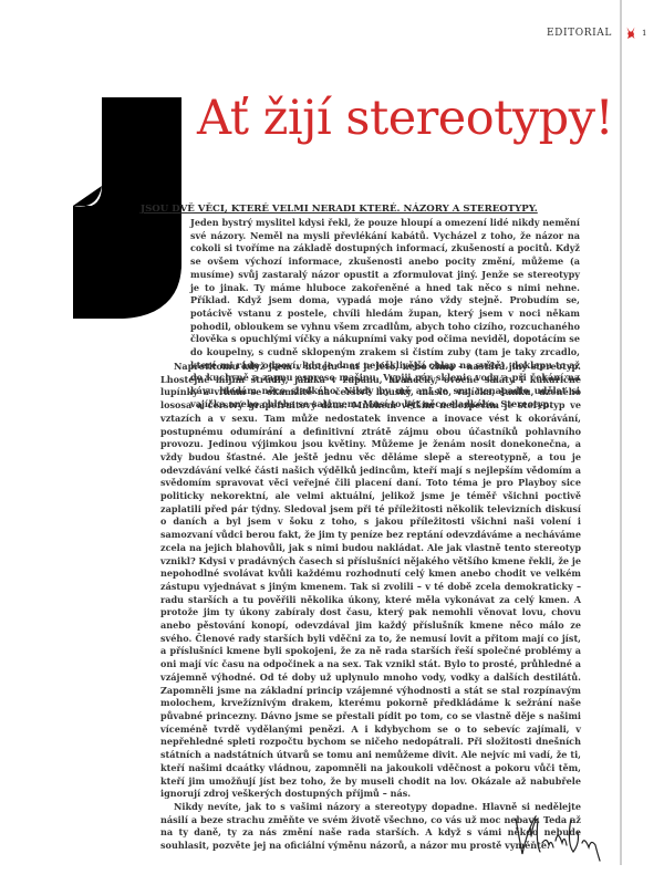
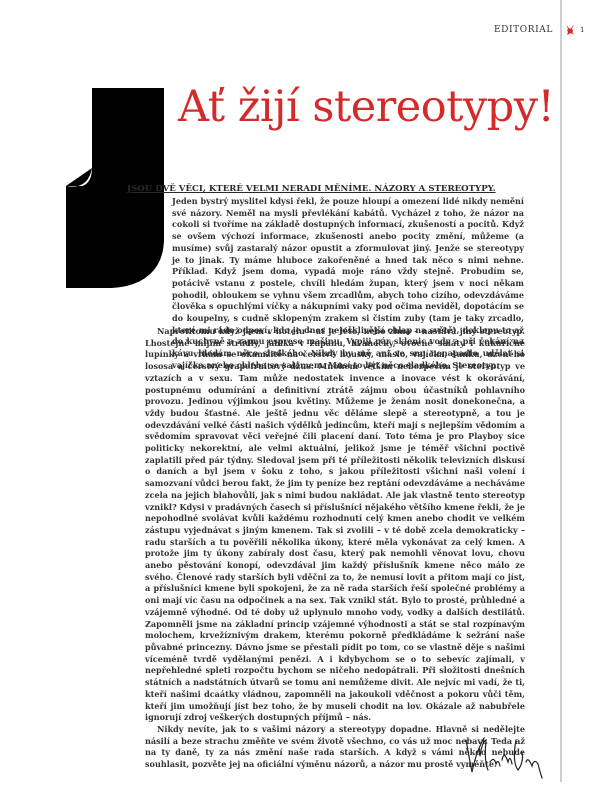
  EDITORIAL
  1
  Ať žijí stereotypy!
- JSOU DVĚ VĚCI, KTERÉ VELMI NERADI KTERÉ. NÁZORY A STEREOTYPY.
+ JSOU DVĚ VĚCI, KTERÉ VELMI NERADI MĚNÍME. NÁZORY A STEREOTYPY.
- Jeden bystrý myslitel kdysi řekl, že pouze hloupí a omezení lidé nikdy nemění své názory. Neměl na mysli převlékání kabátů. Vycházel z toho, že názor na cokoli si tvoříme na základě dostupných informací, zkušeností a pocitů. Když se ovšem výchozí informace, zkušenosti anebo pocity změní, můžeme (a musíme) svůj zastaralý názor opustit a zformulovat jiný. Jenže se stereotypy je to jinak. Ty máme hluboce zakořeněné a hned tak něco s nimi nehne. Příklad. Když jsem doma, vypadá moje ráno vždy stejně. Probudím se, potácivě vstanu z postele, chvíli hledám župan, který jsem v noci někam pohodil, obloukem se vyhnu všem zrcadlům, abych toho cizího, rozcuchaného člověka s opuchlými víčky a nákupními vaky pod očima neviděl, dopotácím se do koupelny, s cudně sklopeným zrakem si čistím zuby (tam je taky zrcadlo, které mi rádo odpoví, kdo je dnes nejošklivější chlap na světě), doklepu to až do kuchyně a zapnu espreso mašinu. Vypiji pár sklenic vody a při čekání na kávu hledám něco sladkého. Nikdy by mě ani ve snu nenapadlo udělat si vajíčka anebo chleba se salámem. Musí to být něco sladkého. Stereotyp.
+ Jeden bystrý myslitel kdysi řekl, že pouze hloupí a omezení lidé nikdy nemění své názory. Neměl na mysli převlékání kabátů. Vycházel z toho, že názor na cokoli si tvoříme na základě dostupných informací, zkušeností a pocitů. Když se ovšem výchozí informace, zkušenosti anebo pocity změní, můžeme (a musíme) svůj zastaralý názor opustit a zformulovat jiný. Jenže se stereotypy je to jinak. Ty máme hluboce zakořeněné a hned tak něco s nimi nehne. Příklad. Když jsem doma, vypadá moje ráno vždy stejně. Probudím se, potácivě vstanu z postele, chvíli hledám župan, který jsem v noci někam pohodil, obloukem se vyhnu všem zrcadlům, abych toho cizího, odevzdáváme člověka s opuchlými víčky a nákupními vaky pod očima neviděl, dopotácím se do koupelny, s cudně sklopeným zrakem si čistím zuby (tam je taky zrcadlo, které mi rádo odpoví, kdo je dnes nejošklivější chlap na světě), doklepu to až do kuchyně a zapnu espreso mašinu. Vypiji pár sklenic vody a při čekání na kávu hledám něco sladkého. Nikdy by mě ani ve snu nenapadlo udělat si vajíčka anebo chleba se salámem. Musí to být něco sladkého. Stereotyp.
  Naprotitomu když jsem v hotelu – ať je léto, nebo zima – nastává jiný stereotyp. Lhostejně míjím štrúdly, jablka v županu, lívanečky, ovocné saláty i kukuřičné lupínky a vrhám se okamžitě na čerstvé housky, máslo, vajíčka, šunku, uzeného lososa a čerstvý grapefruitový džus. Mnohem větším nebezpečím je stereotyp ve vztazích a v sexu. Tam může nedostatek invence a inovace vést k okorávání, postupnému odumírání a definitivní ztrátě zájmu obou účastníků pohlavního provozu. Jedinou výjimkou jsou květiny. Můžeme je ženám nosit donekonečna, a vždy budou šťastné. Ale ještě jednu věc děláme slepě a stereotypně, a tou je odevzdávání velké části našich výdělků jedincům, kteří mají s nejlepším vědomím a svědomím spravovat věci veřejné čili placení daní. Toto téma je pro Playboy sice politicky nekorektní, ale velmi aktuální, jelikož jsme je téměř všichni poctivě zaplatili před pár týdny. Sledoval jsem při té příležitosti několik televizních diskusí o daních a byl jsem v šoku z toho, s jakou příležitosti všichni naši volení i samozvaní vůdci berou fakt, že jim ty peníze bez reptání odevzdáváme a necháváme zcela na jejich blahovůli, jak s nimi budou nakládat. Ale jak vlastně tento stereotyp vznikl? Kdysi v pradávných časech si příslušníci nějakého většího kmene řekli, že je nepohodlné svolávat kvůli každému rozhodnutí celý kmen anebo chodit ve velkém zástupu vyjednávat s jiným kmenem. Tak si zvolili – v té době zcela demokraticky – radu starších a tu pověřili několika úkony, které měla vykonávat za celý kmen. A protože jim ty úkony zabíraly dost času, který pak nemohli věnovat lovu, chovu anebo pěstování konopí, odevzdával jim každý příslušník kmene něco málo ze svého. Členové rady starších byli vděčni za to, že nemusí lovit a přitom mají co jíst, a příslušníci kmene byli spokojeni, že za ně rada starších řeší společné problémy a oni mají víc času na odpočinek a na sex. Tak vznikl stát. Bylo to prosté, průhledné a vzájemně výhodné. Od té doby už uplynulo mnoho vody, vodky a dalších destilátů. Zapomněli jsme na základní princip vzájemné výhodnosti a stát se stal rozpínavým molochem, krvežíznivým drakem, kterému pokorně předkládáme k sežrání naše půvabné princezny. Dávno jsme se přestali pídit po tom, co se vlastně děje s našimi víceméně tvrdě vydělanými penězi. A i kdybychom se o to sebevíc zajímali, v nepřehledné spleti rozpočtu bychom se ničeho nedopátrali. Při složitosti dnešních státních a nadstátních útvarů se tomu ani nemůžeme divit. Ale nejvíc mi vadí, že ti, kteří našimi dcaátky vládnou, zapomněli na jakoukoli vděčnost a pokoru vůči těm, kteří jim umožňují jíst bez toho, že by museli chodit na lov. Okázale až nabubřele ignorují zdroj veškerých dostupných příjmů – nás.
  Nikdy nevíte, jak to s vašimi názory a stereotypy dopadne. Hlavně si nedělejte násilí a beze strachu změňte ve svém životě všechno, co vás už moc nebaví. Teda až na ty daně, ty za nás změní naše rada starších. A když s vámi něko nebud souhlasit, pozvěte jej na oficiální výměnu názorů, a názor mu prostě vyměňte
